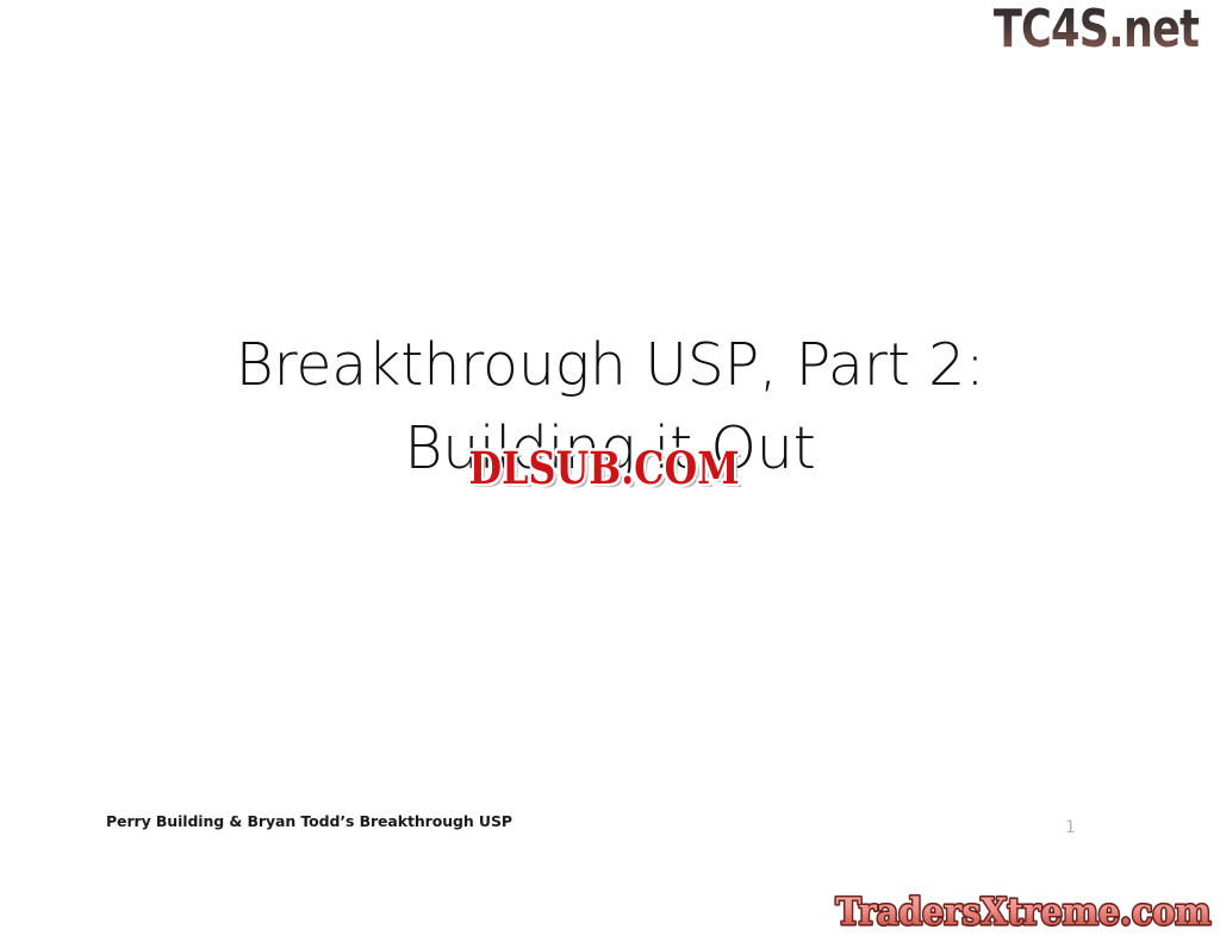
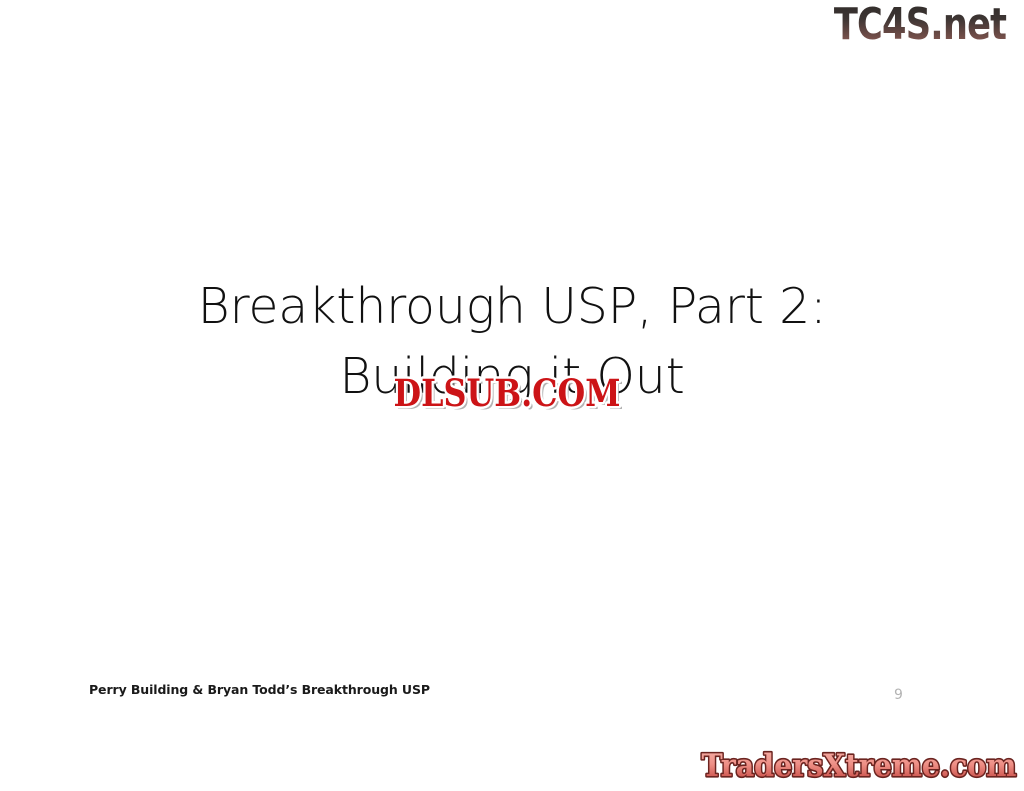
  TC4S.net
  Breakthrough USP, Part 2:
  Building it Out
  DLSUB.COM
  Perry Building & Bryan Todd’s Breakthrough USP
- 1
+ 9
  TradersXtreme.com
